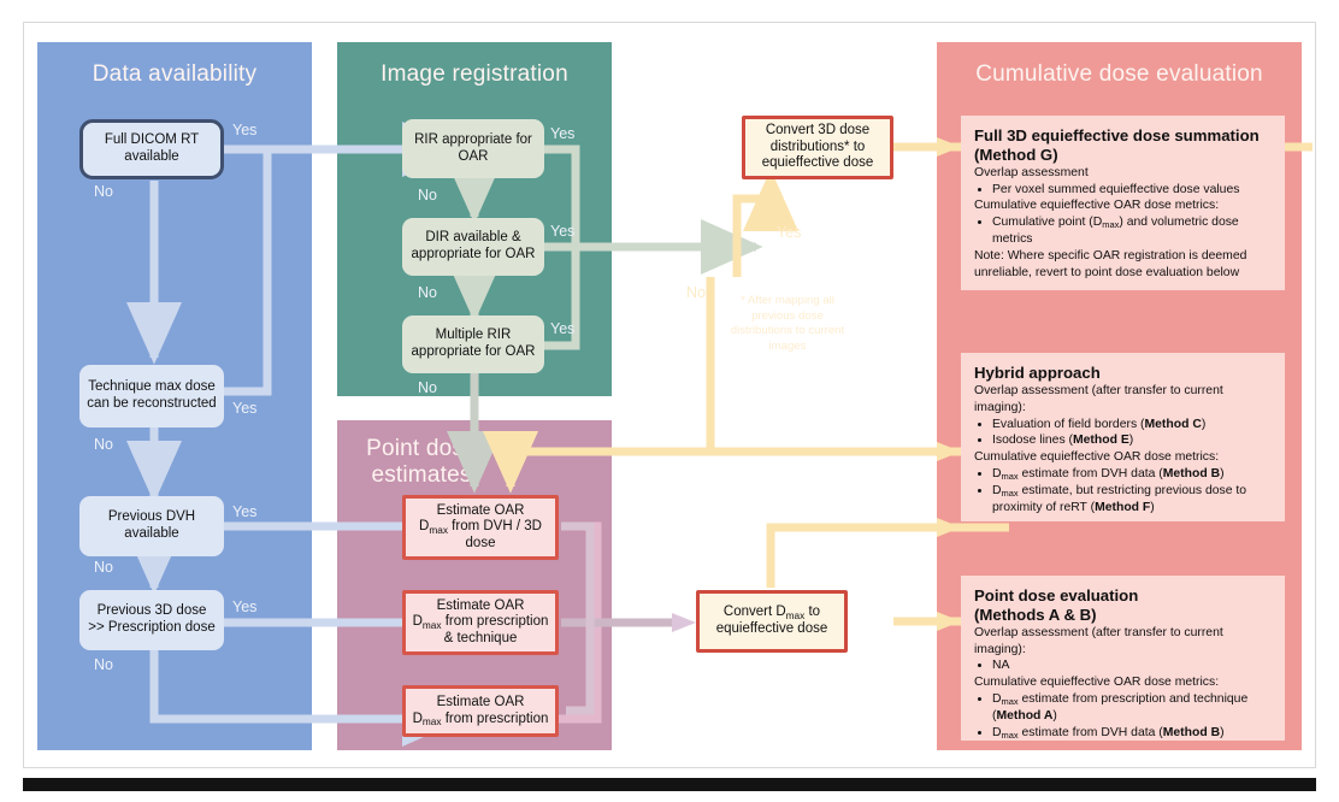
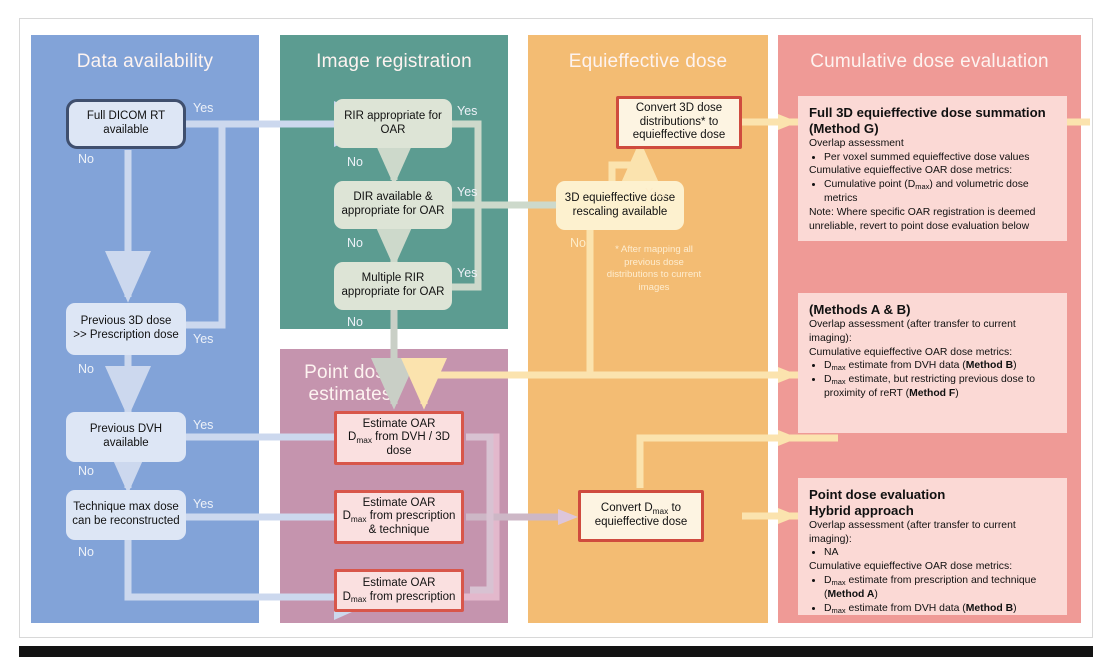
  Data availability
  Image registration
  Point dos estimates
+ Equieffective dose
  Cumulative dose evaluation
  Full DICOM RT
  available
  Yes
  No
- Technique max dose
+ Previous 3D dose
- can be reconstructed
+ >> Prescription dose
  Yes
  No
  Previous DVH
  available
  Yes
  No
- Previous 3D dose
+ Technique max dose
- >> Prescription dose
+ can be reconstructed
  Yes
  No
  RIR appropriate for
  OAR
  Yes
  No
  DIR available &
  appropriate for OAR
  Yes
  No
  Multiple RIR
  appropriate for OAR
  Yes
  No
  Convert 3D dose
  distributions* to
  equieffective dose
+ 3D equieffective dose
+ rescaling available
  Yes
  No
  * After mapping all previous dose distributions to current images
  Convert Dmax to
  equieffective dose
  Estimate OAR
  Dmax from DVH / 3D
  dose
  Estimate OAR
  Dmax from prescription
  & technique
  Estimate OAR
  Dmax from prescription
  Full 3D equieffective dose summation
  (Method G)
  Overlap assessment
  Per voxel summed equieffective dose values
  Cumulative equieffective OAR dose metrics:
  Cumulative point (Dmax) and volumetric dose metrics
  Note: Where specific OAR registration is deemed unreliable, revert to point dose evaluation below
- Hybrid approach
+ (Methods A & B)
  Overlap assessment (after transfer to current imaging):
- Evaluation of field borders (Method C)
- Isodose lines (Method E)
  Cumulative equieffective OAR dose metrics:
  Dmax estimate from DVH data (Method B)
  Dmax estimate, but restricting previous dose to proximity of reRT (Method F)
  Point dose evaluation
- (Methods A & B)
+ Hybrid approach
  Overlap assessment (after transfer to current imaging):
  NA
  Cumulative equieffective OAR dose metrics:
  Dmax estimate from prescription and technique (Method A)
  Dmax estimate from DVH data (Method B)
